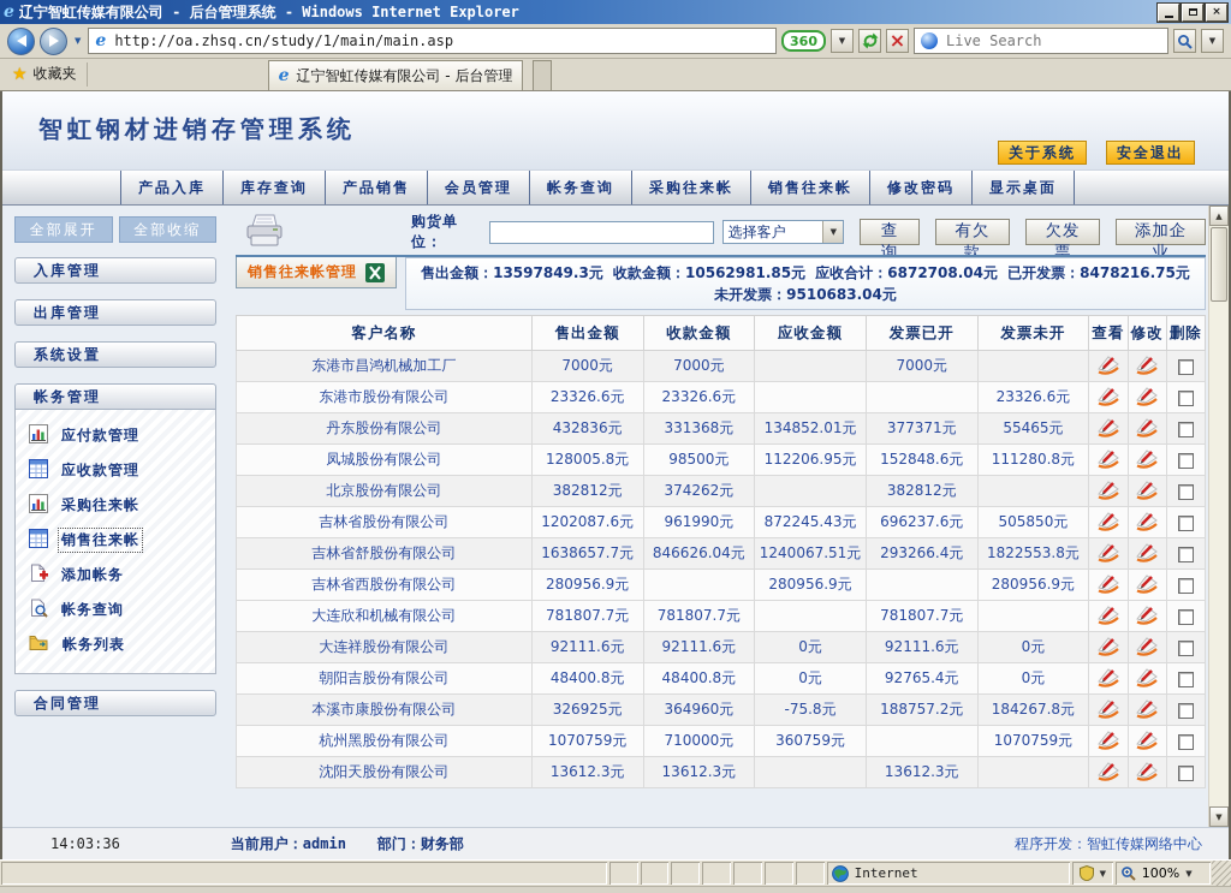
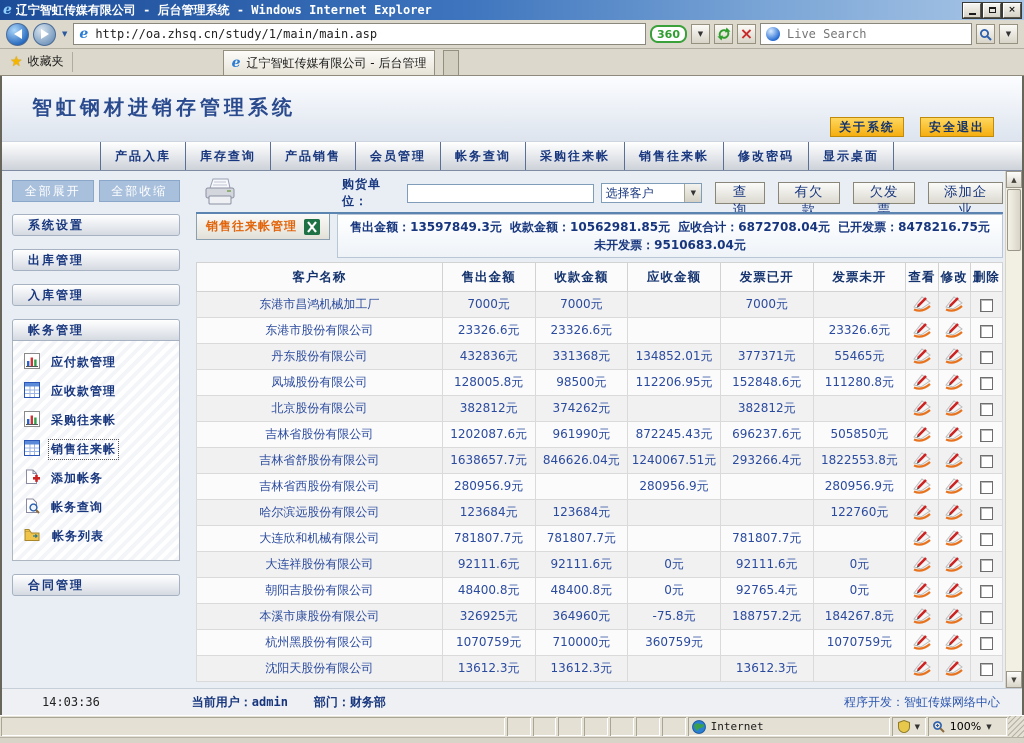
  e
  辽宁智虹传媒有限公司 - 后台管理系统 - Windows Internet Explorer
  ×
  ▼
  e
  http://oa.zhsq.cn/study/1/main/main.asp
  360
  ▼
  ×
  Live Search
  ▼
  ★
  收藏夹
  e
  辽宁智虹传媒有限公司 - 后台管理
  智虹钢材进销存管理系统
  关于系统
  安全退出
  产品入库
  库存查询
  产品销售
  会员管理
  帐务查询
  采购往来帐
  销售往来帐
  修改密码
  显示桌面
  全部展开
  全部收缩
- 入库管理
+ 系统设置
  出库管理
- 系统设置
+ 入库管理
  帐务管理
  应付款管理
  应收款管理
  采购往来帐
  销售往来帐
  添加帐务
  帐务查询
  帐务列表
  合同管理
  购货单位：
  选择客户
  ▼
  查询
  有欠款
  欠发票
  添加企业
  销售往来帐管理
  售出金额：13597849.3元 收款金额：10562981.85元 应收合计：6872708.04元 已开发票：8478216.75元 未开发票：9510683.04元
  客户名称	售出金额	收款金额	应收金额	发票已开	发票未开	查看	修改	删除
  东港市昌鸿机械加工厂	7000元	7000元		7000元
  东港市股份有限公司	23326.6元	23326.6元			23326.6元
  丹东股份有限公司	432836元	331368元	134852.01元	377371元	55465元
  凤城股份有限公司	128005.8元	98500元	112206.95元	152848.6元	111280.8元
  北京股份有限公司	382812元	374262元		382812元
  吉林省股份有限公司	1202087.6元	961990元	872245.43元	696237.6元	505850元
  吉林省舒股份有限公司	1638657.7元	846626.04元	1240067.51元	293266.4元	1822553.8元
  吉林省西股份有限公司	280956.9元		280956.9元		280956.9元
+ 哈尔滨远股份有限公司	123684元	123684元			122760元
  大连欣和机械有限公司	781807.7元	781807.7元		781807.7元
  大连祥股份有限公司	92111.6元	92111.6元	0元	92111.6元	0元
  朝阳吉股份有限公司	48400.8元	48400.8元	0元	92765.4元	0元
  本溪市康股份有限公司	326925元	364960元	-75.8元	188757.2元	184267.8元
  杭州黑股份有限公司	1070759元	710000元	360759元		1070759元
  沈阳天股份有限公司	13612.3元	13612.3元		13612.3元
  ▲
  ▼
  14:03:36
  当前用户：admin
  部门：财务部
  程序开发：智虹传媒网络中心
  Internet
  ▼
  100%
  ▼
